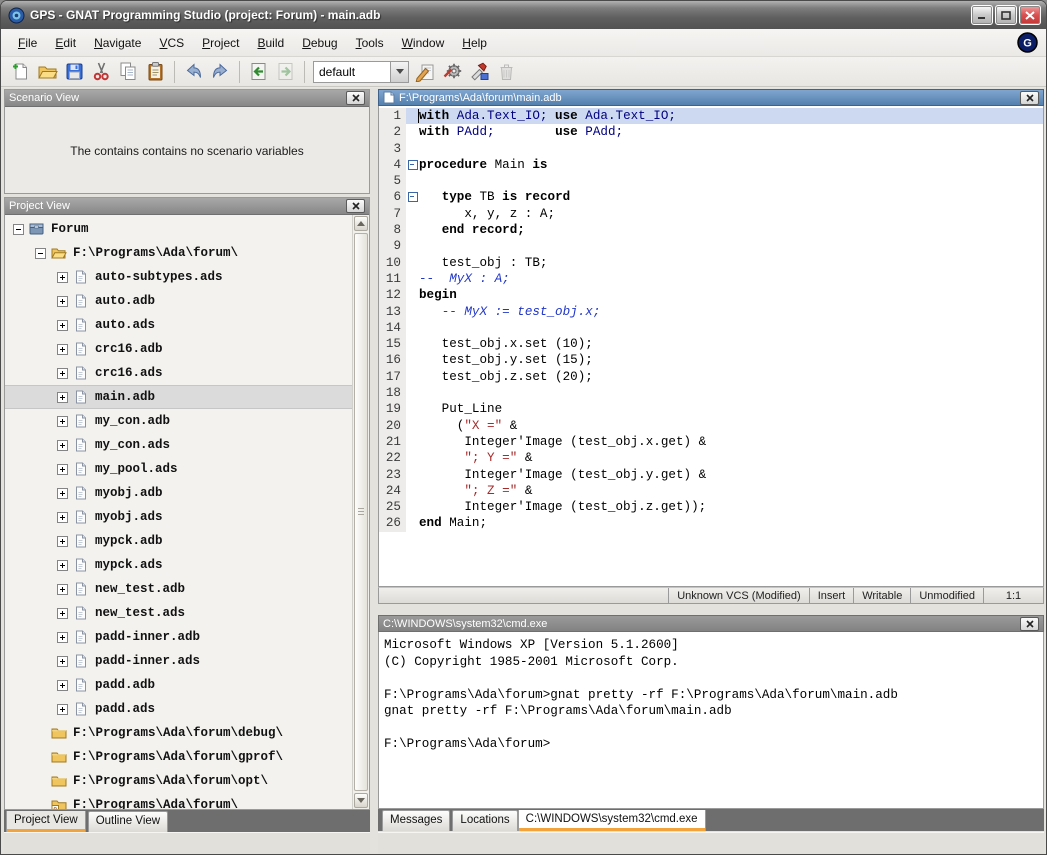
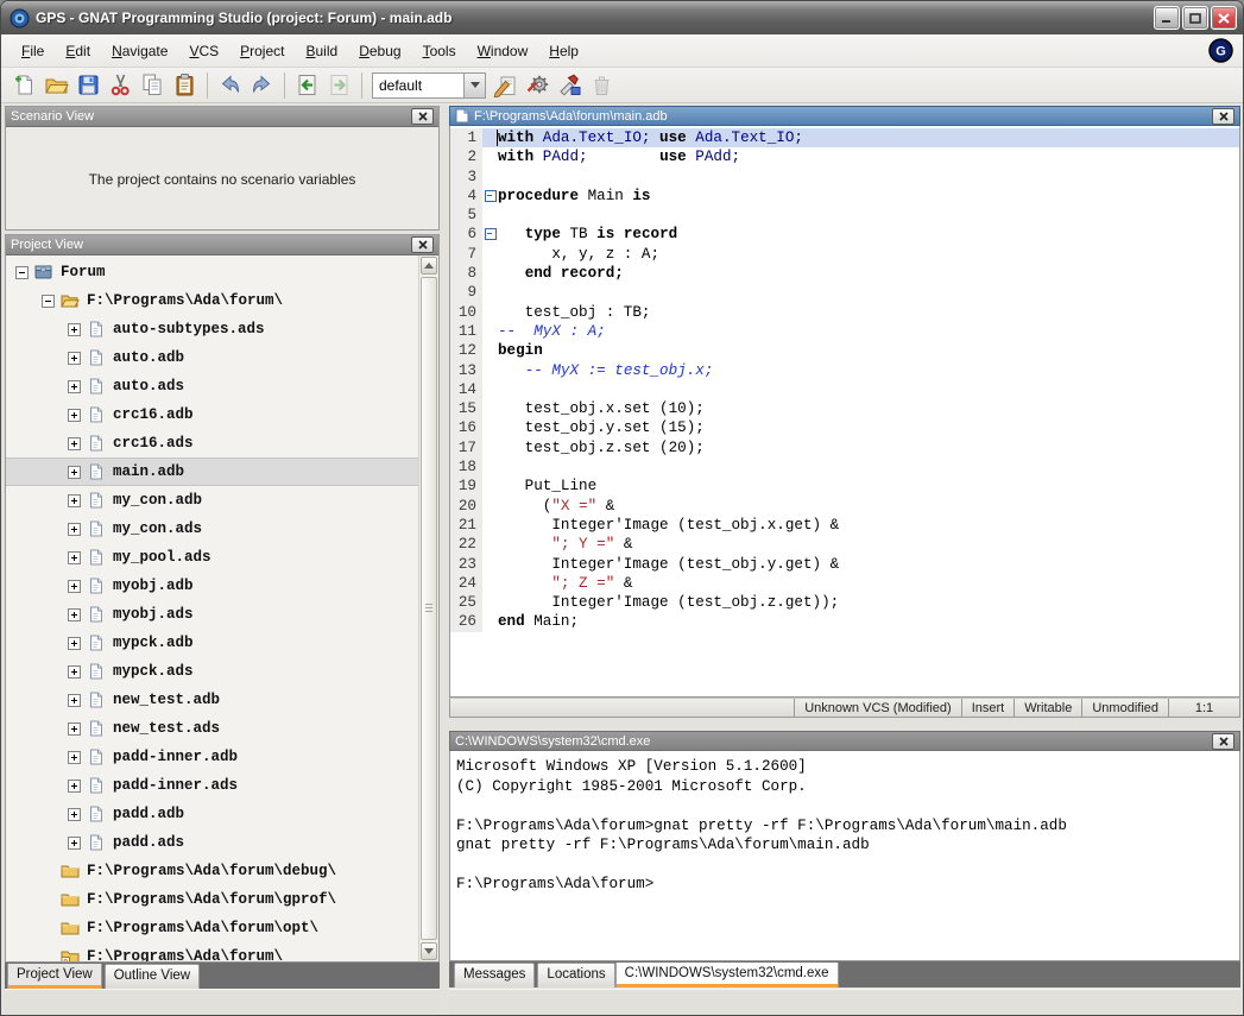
  GPS - GNAT Programming Studio (project: Forum) - main.adb
  File
  Edit
  Navigate
  VCS
  Project
  Build
  Debug
  Tools
  Window
  Help
  G
  default
  Scenario View
- The contains contains no scenario variables
+ The project contains no scenario variables
  Project View
  Forum
  F:\Programs\Ada\forum\
  auto-subtypes.ads
  auto.adb
  auto.ads
  crc16.adb
  crc16.ads
  main.adb
  my_con.adb
  my_con.ads
  my_pool.ads
  myobj.adb
  myobj.ads
  mypck.adb
  mypck.ads
  new_test.adb
  new_test.ads
  padd-inner.adb
  padd-inner.ads
  padd.adb
  padd.ads
  F:\Programs\Ada\forum\debug\
  F:\Programs\Ada\forum\gprof\
  F:\Programs\Ada\forum\opt\
  F:\Programs\Ada\forum\
  Project View
  Outline View
  F:\Programs\Ada\forum\main.adb
  1
  with Ada.Text_IO; use Ada.Text_IO;
  2
  with PAdd; use PAdd;
  3
  4
  procedure Main is
  5
  6
  type TB is record
  7
  x, y, z : A;
  8
  end record;
  9
  10
  test_obj : TB;
  11
  -- MyX : A;
  12
  begin
  13
  -- MyX := test_obj.x;
  14
  15
  test_obj.x.set (10);
  16
  test_obj.y.set (15);
  17
  test_obj.z.set (20);
  18
  19
  Put_Line
  20
  ("X =" &
  21
  Integer'Image (test_obj.x.get) &
  22
  "; Y =" &
  23
  Integer'Image (test_obj.y.get) &
  24
  "; Z =" &
  25
  Integer'Image (test_obj.z.get));
  26
  end Main;
  Unknown VCS (Modified)
  Insert
  Writable
  Unmodified
  1:1
  C:\WINDOWS\system32\cmd.exe
  Microsoft Windows XP [Version 5.1.2600]
  (C) Copyright 1985-2001 Microsoft Corp.
  F:\Programs\Ada\forum>gnat pretty -rf F:\Programs\Ada\forum\main.adb
  gnat pretty -rf F:\Programs\Ada\forum\main.adb
  F:\Programs\Ada\forum>
  Messages
  Locations
  C:\WINDOWS\system32\cmd.exe
